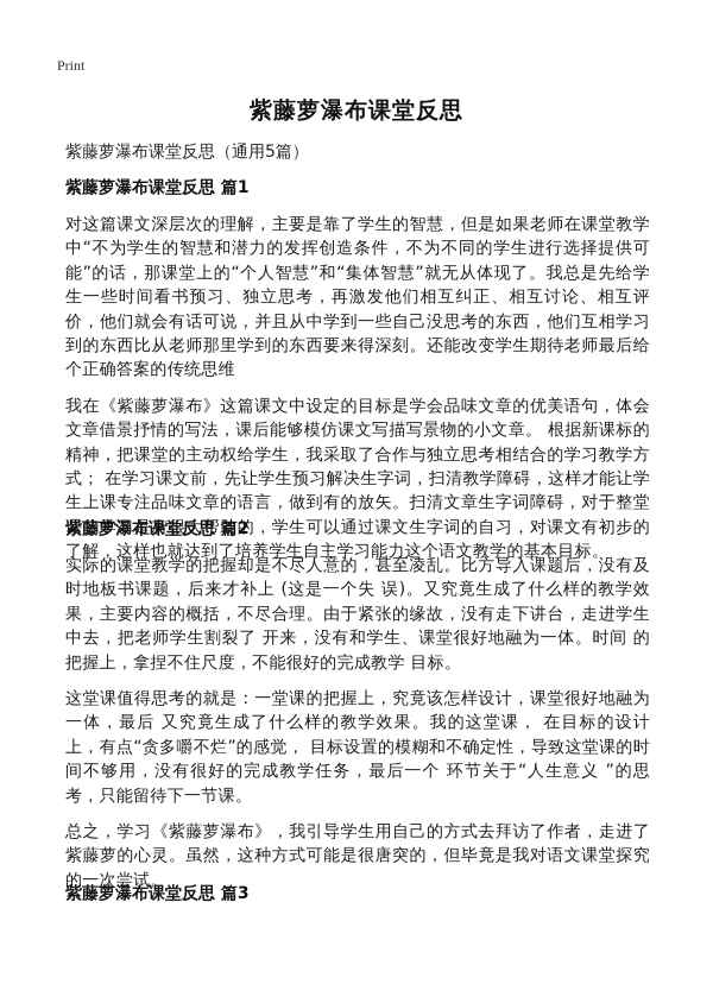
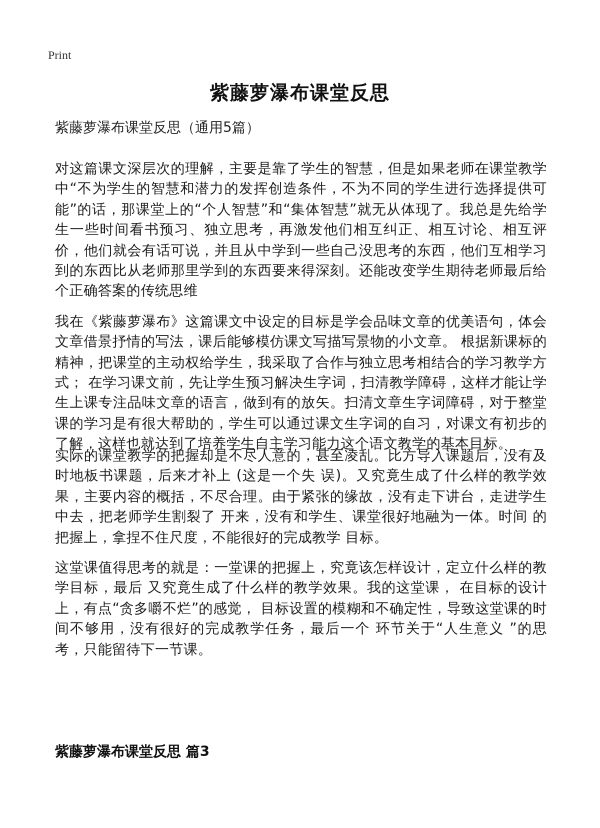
  Print
  紫藤萝瀑布课堂反思
  紫藤萝瀑布课堂反思（通用5篇）
- 紫藤萝瀑布课堂反思 篇1
  对这篇课文深层次的理解，主要是靠了学生的智慧，但是如果老师在课堂教学中“不为学生的智慧和潜力的发挥创造条件，不为不同的学生进行选择提供可能”的话，那课堂上的“个人智慧”和“集体智慧”就无从体现了。我总是先给学生一些时间看书预习、独立思考，再激发他们相互纠正、相互讨论、相互评价，他们就会有话可说，并且从中学到一些自己没思考的东西，他们互相学习到的东西比从老师那里学到的东西要来得深刻。还能改变学生期待老师最后给个正确答案的传统思维
  我在《紫藤萝瀑布》这篇课文中设定的目标是学会品味文章的优美语句，体会文章借景抒情的写法，课后能够模仿课文写描写景物的小文章。 根据新课标的精神，把课堂的主动权给学生，我采取了合作与独立思考相结合的学习教学方式； 在学习课文前，先让学生预习解决生字词，扫清教学障碍，这样才能让学生上课专注品味文章的语言，做到有的放矢。扫清文章生字词障碍，对于整堂课的学习是有很大帮助的，学生可以通过课文生字词的自习，对课文有初步的了解，这样也就达到了培养学生自主学习能力这个语文教学的基本目标。
- 紫藤萝瀑布课堂反思 篇2
  实际的课堂教学的把握却是不尽人意的，甚至凌乱。比方导入课题后，没有及 时地板书课题，后来才补上 (这是一个失 误)。又究竟生成了什么样的教学效果，主要内容的概括，不尽合理。由于紧张的缘故，没有走下讲台，走进学生中去，把老师学生割裂了 开来，没有和学生、课堂很好地融为一体。时间 的把握上，拿捏不住尺度，不能很好的完成教学 目标。
- 这堂课值得思考的就是：一堂课的把握上，究竟该怎样设计，课堂很好地融为一体，最后 又究竟生成了什么样的教学效果。我的这堂课， 在目标的设计上，有点“贪多嚼不烂”的感觉， 目标设置的模糊和不确定性，导致这堂课的时 间不够用，没有很好的完成教学任务，最后一个 环节关于“人生意义 ”的思考，只能留待下一节课。
+ 这堂课值得思考的就是：一堂课的把握上，究竟该怎样设计，定立什么样的教学目标，最后 又究竟生成了什么样的教学效果。我的这堂课， 在目标的设计上，有点“贪多嚼不烂”的感觉， 目标设置的模糊和不确定性，导致这堂课的时 间不够用，没有很好的完成教学任务，最后一个 环节关于“人生意义 ”的思考，只能留待下一节课。
- 总之，学习《紫藤萝瀑布》，我引导学生用自己的方式去拜访了作者，走进了紫藤萝的心灵。虽然，这种方式可能是很唐突的，但毕竟是我对语文课堂探究的一次尝试。
  紫藤萝瀑布课堂反思 篇3
